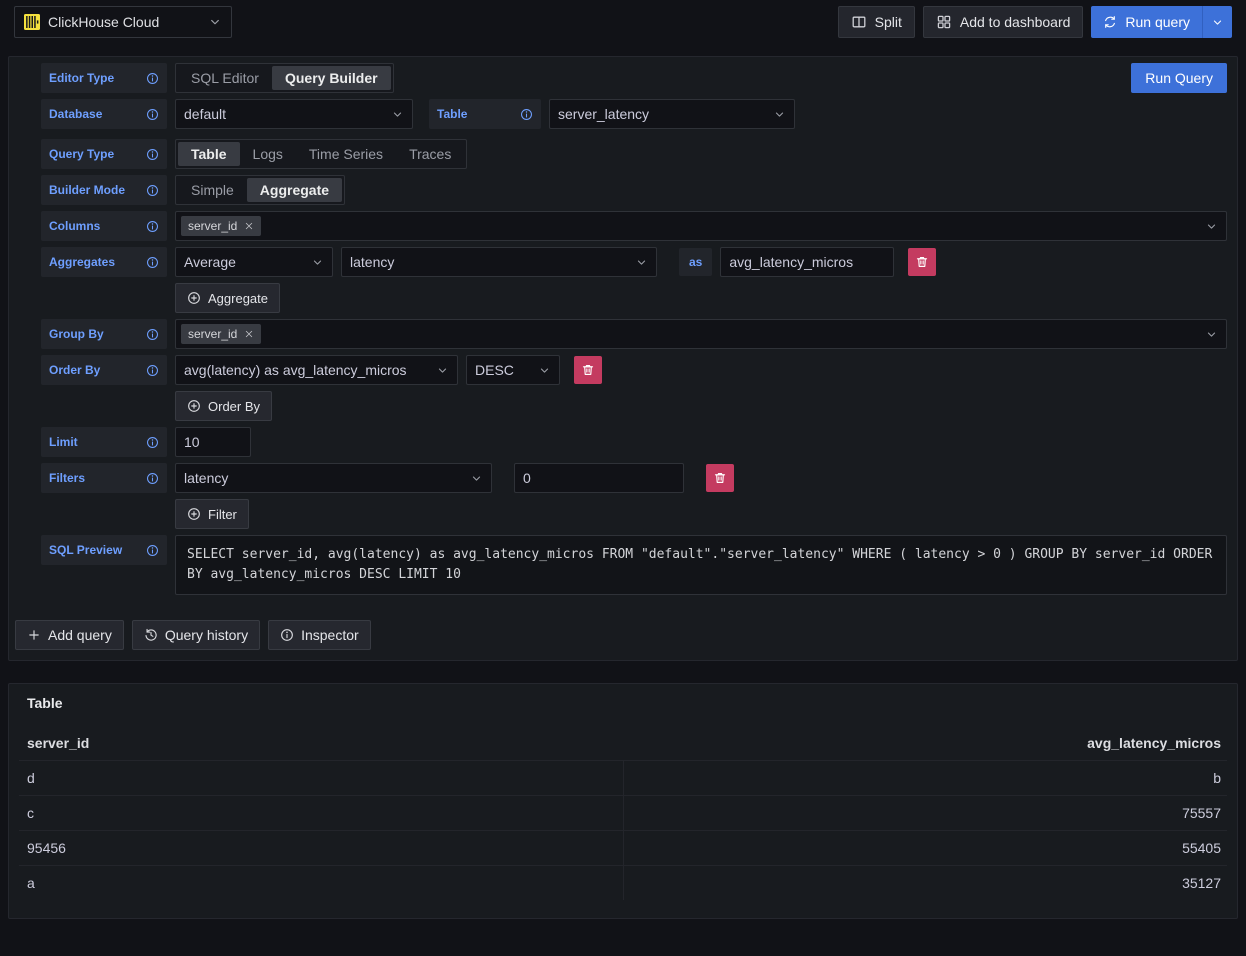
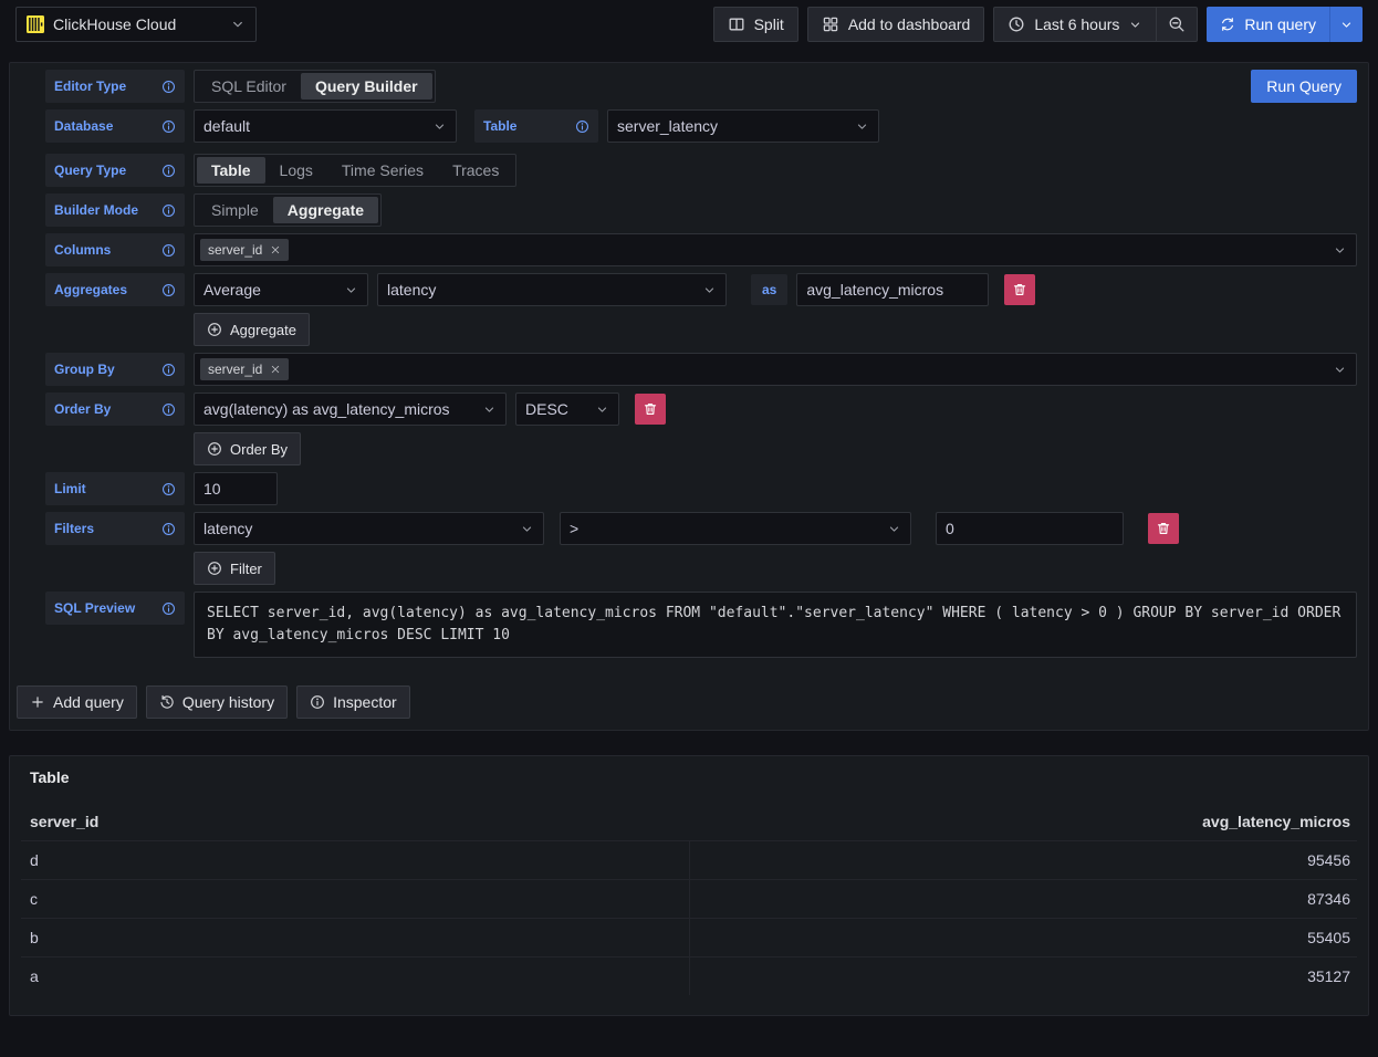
  ClickHouse Cloud
  Split
  Add to dashboard
+ Last 6 hours
  Run query
  Editor Type
  SQL Editor
  Query Builder
  Run Query
  Database
  default
  Table
  server_latency
  Query Type
  Table
  Logs
  Time Series
  Traces
  Builder Mode
  Simple
  Aggregate
  Columns
  server_id
  Aggregates
  Average
  latency
  as
  avg_latency_micros
  Aggregate
  Group By
  server_id
  Order By
  avg(latency) as avg_latency_micros
  DESC
  Order By
  Limit
  10
  Filters
  latency
+ >
  0
  Filter
  SQL Preview
  SELECT server_id, avg(latency) as avg_latency_micros FROM "default"."server_latency" WHERE ( latency > 0 ) GROUP BY server_id ORDER BY avg_latency_micros DESC LIMIT 10
  Add query
  Query history
  Inspector
  Table
  server_id	avg_latency_micros
- d	b
+ d	95456
- c	75557
+ c	87346
- 95456	55405
+ b	55405
  a	35127
